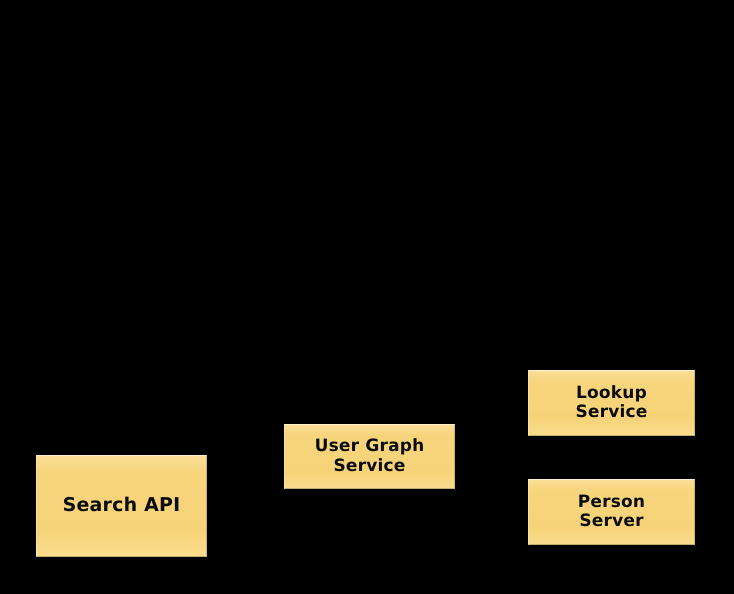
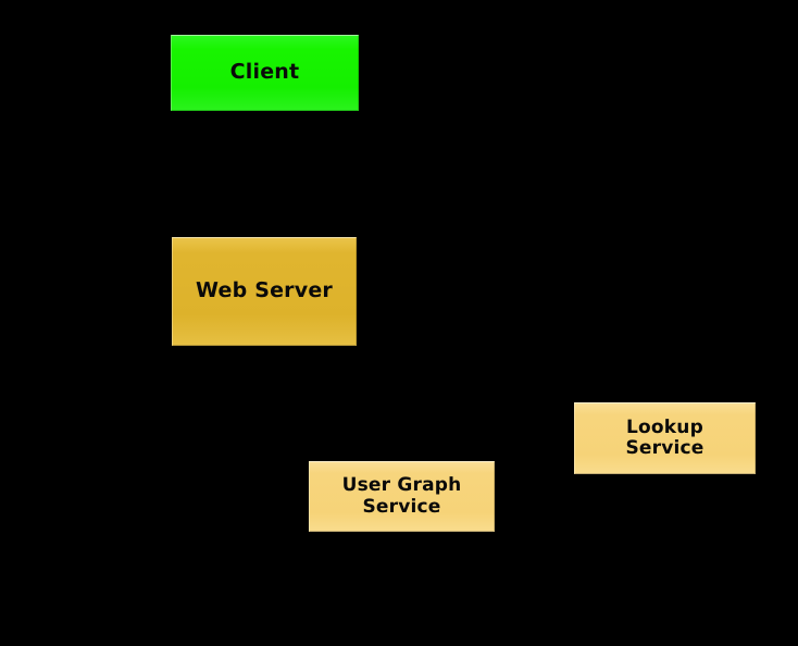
+ Client
+ Web Server
  Lookup
  Service
  User Graph
  Service
- Person
- Server
- Search API
